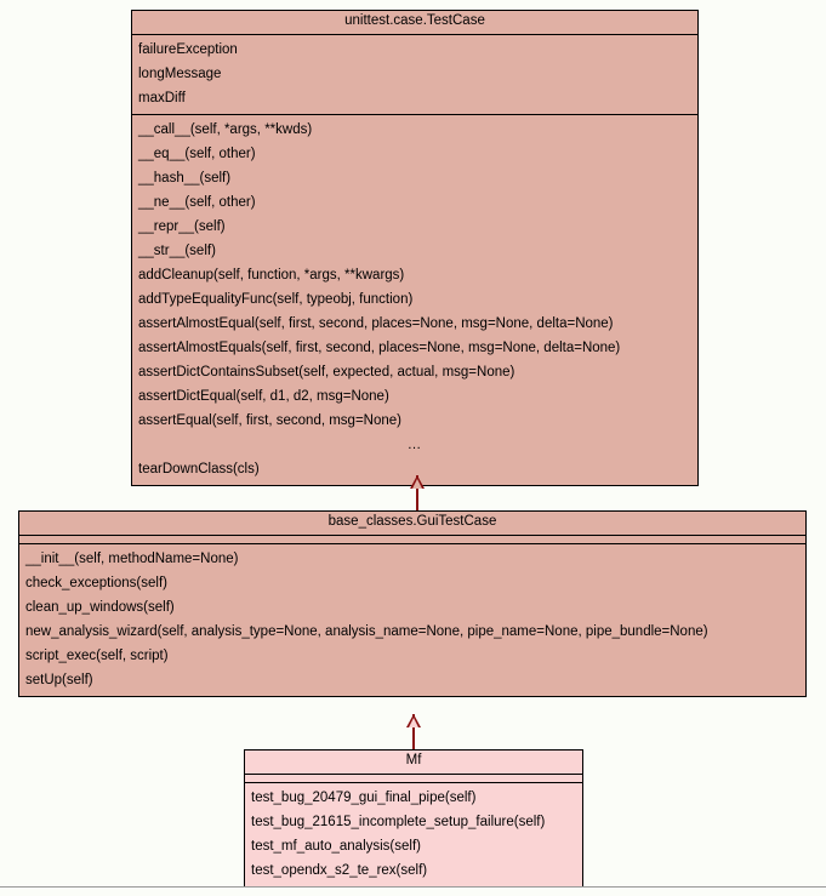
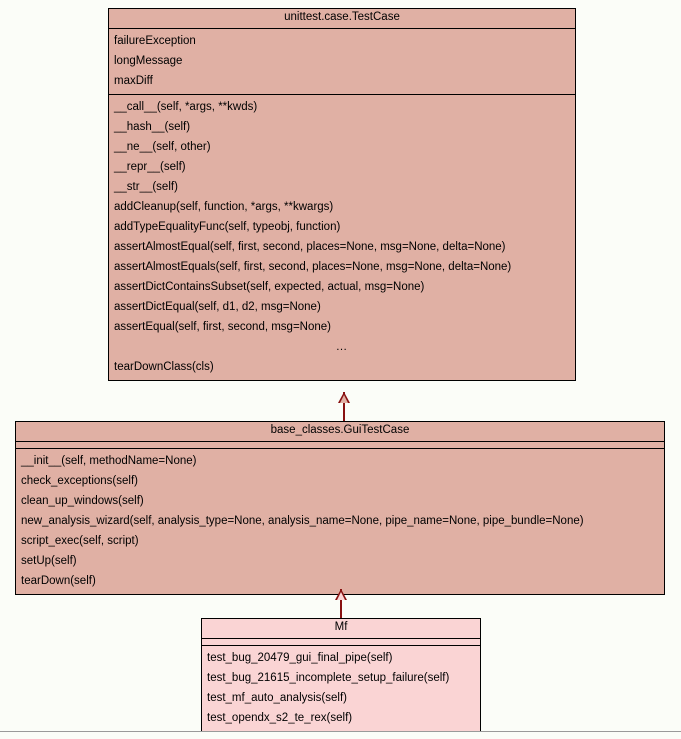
  unittest.case.TestCase
  failureException
  longMessage
  maxDiff
  __call__(self, *args, **kwds)
- __eq__(self, other)
  __hash__(self)
  __ne__(self, other)
  __repr__(self)
  __str__(self)
  addCleanup(self, function, *args, **kwargs)
  addTypeEqualityFunc(self, typeobj, function)
  assertAlmostEqual(self, first, second, places=None, msg=None, delta=None)
  assertAlmostEquals(self, first, second, places=None, msg=None, delta=None)
  assertDictContainsSubset(self, expected, actual, msg=None)
  assertDictEqual(self, d1, d2, msg=None)
  assertEqual(self, first, second, msg=None)
  …
  tearDownClass(cls)
  base_classes.GuiTestCase
  __init__(self, methodName=None)
  check_exceptions(self)
  clean_up_windows(self)
  new_analysis_wizard(self, analysis_type=None, analysis_name=None, pipe_name=None, pipe_bundle=None)
  script_exec(self, script)
  setUp(self)
+ tearDown(self)
  Mf
  test_bug_20479_gui_final_pipe(self)
  test_bug_21615_incomplete_setup_failure(self)
  test_mf_auto_analysis(self)
  test_opendx_s2_te_rex(self)
